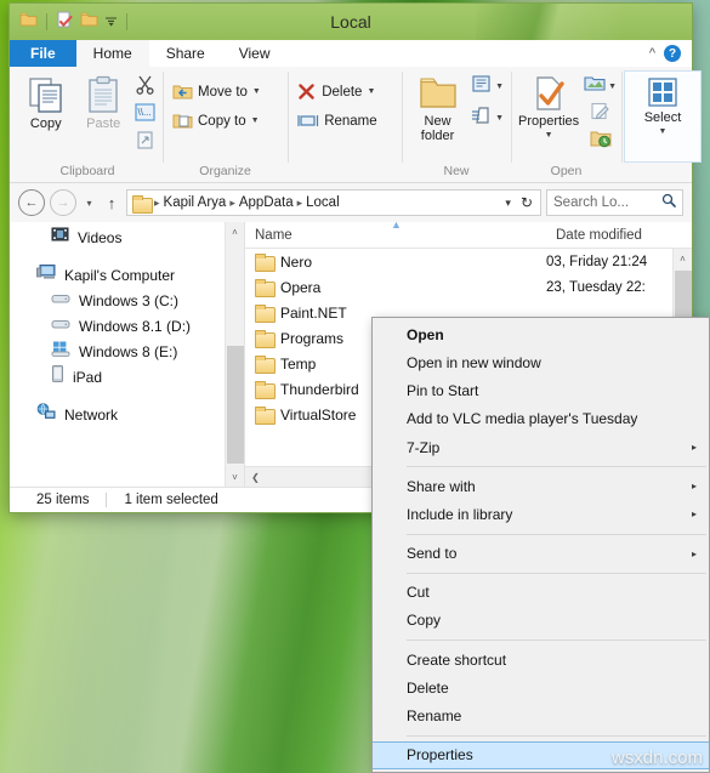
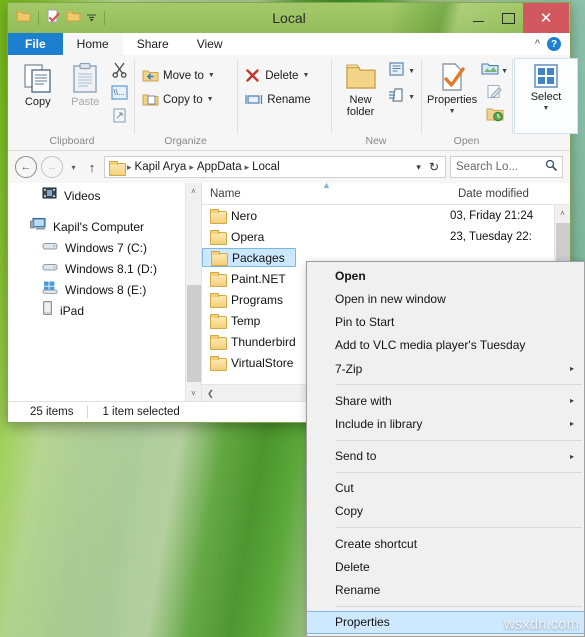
  Local
+ ✕
  File
  Home
  Share
  View
  ^
  ?
  Copy
  Paste
  \\...
  Clipboard
  Move to
  Copy to
  Organize
  Delete
  Rename
  New folder
  New
  Properties
  Open
  Select
  ←
  →
  ▾
  ↑
  ▸
  Kapil Arya
  ▸
  AppData
  ▸
  Local
  ▾
  ↻
  Search Lo...
  Videos
  Kapil's Computer
- Windows 3 (C:)
+ Windows 7 (C:)
  Windows 8.1 (D:)
  Windows 8 (E:)
  iPad
- Network
  ˄
  ˅
  ▲
  Name
  Date modified
  Nero
  03, Friday 21:24
  Opera
  23, Tuesday 22:
+ Packages
  Paint.NET
  Programs
  Temp
  Thunderbird
  VirtualStore
  ˄
  ❮
  25 items
  1 item selected
  Open
  Open in new window
  Pin to Start
  Add to VLC media player's Tuesday
  7-Zip
  ▸
  Share with
  ▸
  Include in library
  ▸
  Send to
  ▸
  Cut
  Copy
  Create shortcut
  Delete
  Rename
  Properties
  wsxdn.com
